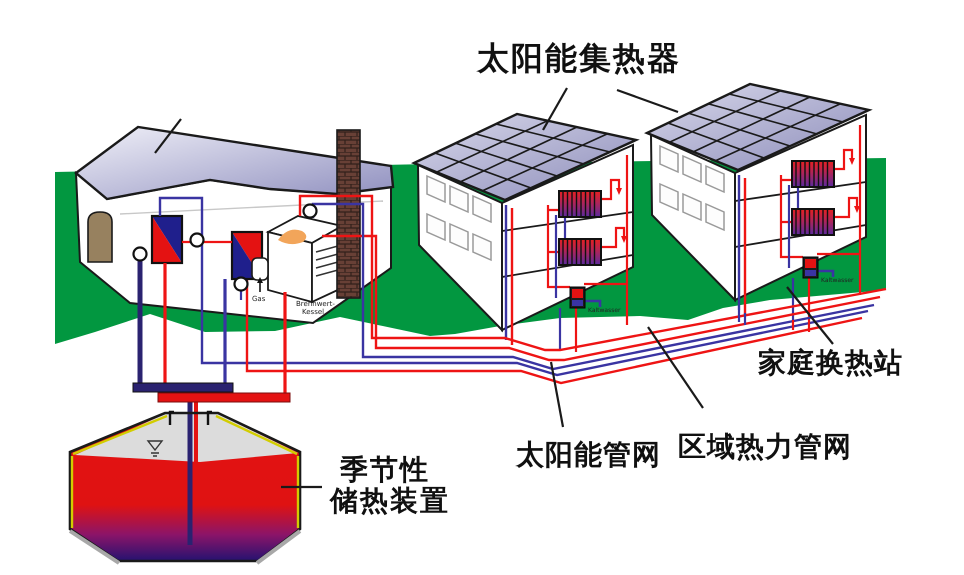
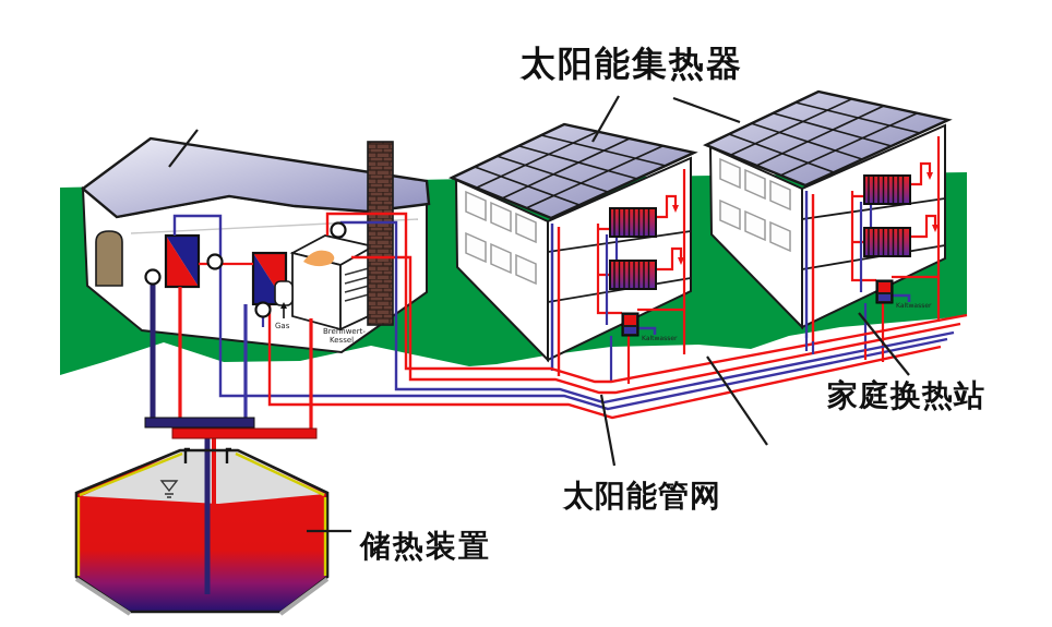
  Gas
  Brennwert-
  Kessel
  太阳能集热器
  家庭换热站
  太阳能管网
- 区域热力管网
- 季节性
  储热装置
